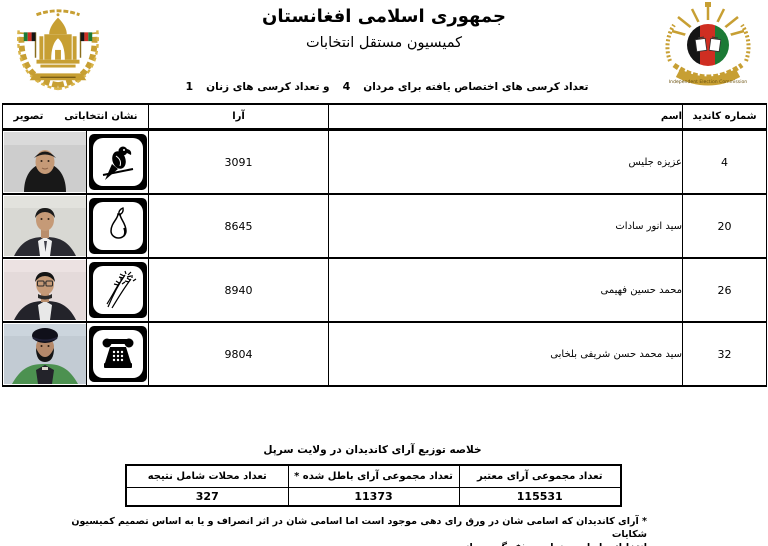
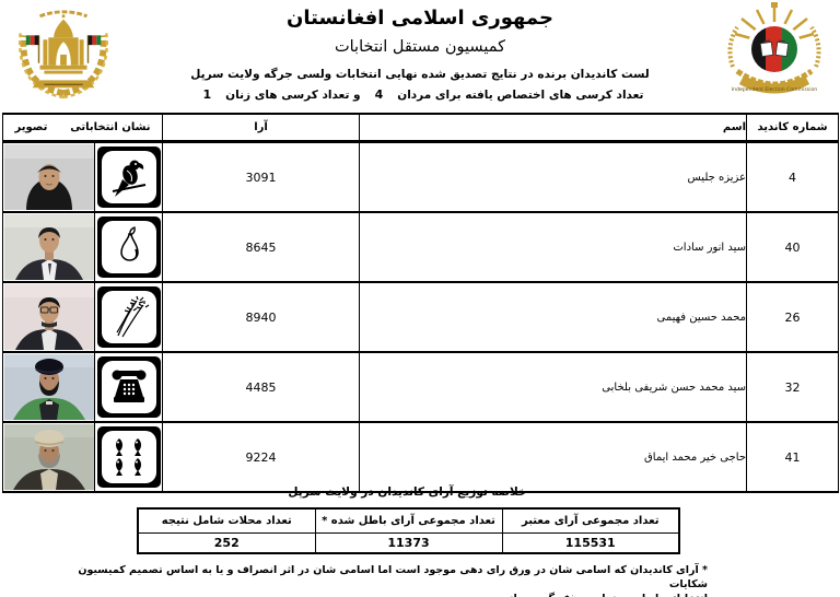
  جمهوری اسلامی افغانستان
  کمیسیون مستقل انتخابات
+ لست کاندیدان برنده در نتایج تصدیق شده نهایی انتخابات ولسی جرگه ولایت سرپل
  تعداد کرسی های اختصاص یافته برای مردان
  4
  و تعداد کرسی های زنان
  1
  شماره کاندید	اسم	آرا	نشان انتخاباتی تصویر
  4	عزیزه جلیس	3091
- 20	سید انور سادات	8645
+ 40	سید انور سادات	8645
  26	محمد حسین فهیمی	8940
- 32	سید محمد حسن شریفی بلخابی	9804
+ 32	سید محمد حسن شریفی بلخابی	4485
+ 41	حاجی خیر محمد ایماق	9224
  خلاصه توزیع آرای کاندیدان در ولایت سرپل
  تعداد مجموعی آرای معتبر	تعداد مجموعی آرای باطل شده *	تعداد محلات شامل نتیجه
- 115531	11373	327
+ 115531	11373	252
  * آرای کاندیدان که اسامی شان در ورق رای دهی موجود است اما اسامی شان در اثر انصراف و یا به اساس تصمیم کمیسیون شکایات
